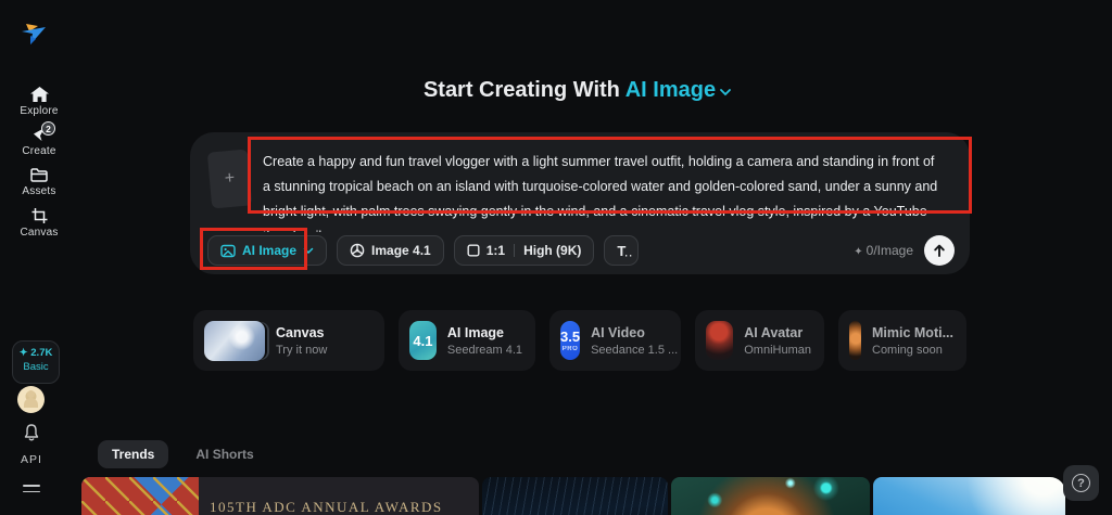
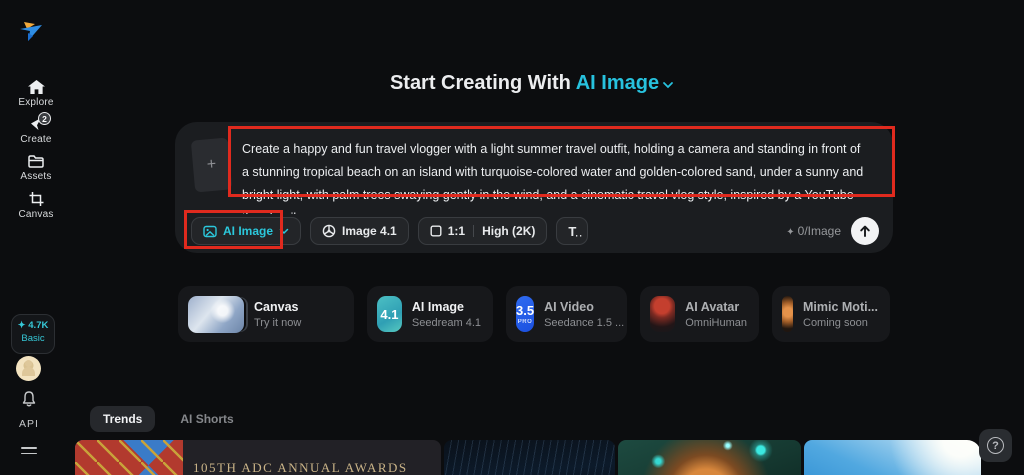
  Explore
  2
  Create
  Assets
  Canvas
- ✦ 2.7K
+ ✦ 4.7K
  Basic
  API
  Start Creating With AI Image
  Create a happy and fun travel vlogger with a light summer travel outfit, holding a camera and standing in front of a stunning tropical beach on an island with turquoise-colored water and golden-colored sand, under a sunny and bright light, with palm trees swaying gently in the wind, and a cinematic travel vlog style, inspired by a YouTube
  AI Image
  Image 4.1
  1:1
- High (9K)
+ High (2K)
  T
  ✦ 0/Image
  Canvas
  Try it now
  4.1
  AI Image
  Seedream 4.1
  3.5
  AI Video
  Seedance 1.5 ...
  AI Avatar
  OmniHuman
  Mimic Moti...
  Coming soon
  Trends
  AI Shorts
  105TH ADC ANNUAL AWARDS
  ?
